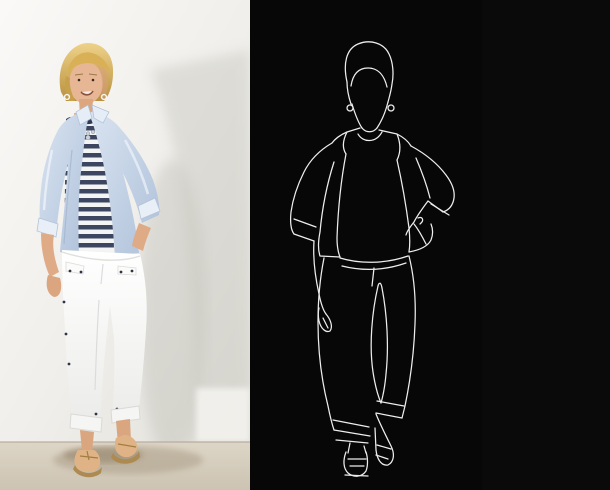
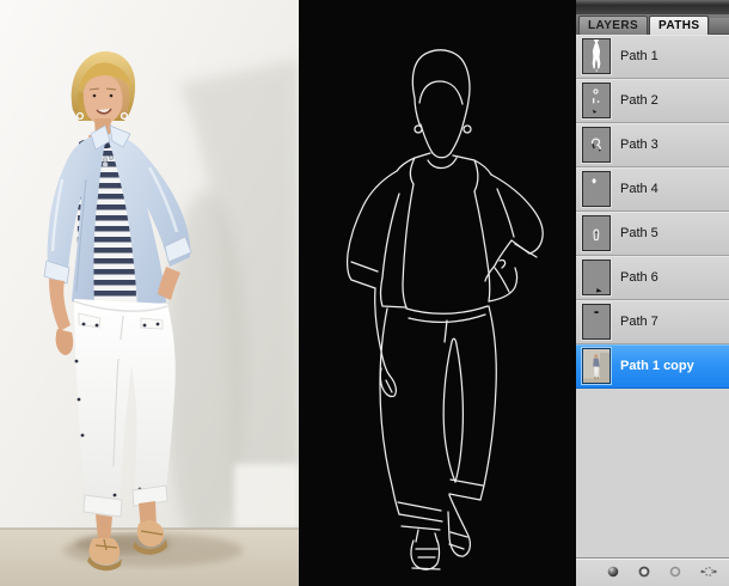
+ LAYERS
+ PATHS
+ Path 1
+ Path 2
+ Path 3
+ Path 4
+ Path 5
+ Path 6
+ Path 7
+ Path 1 copy
